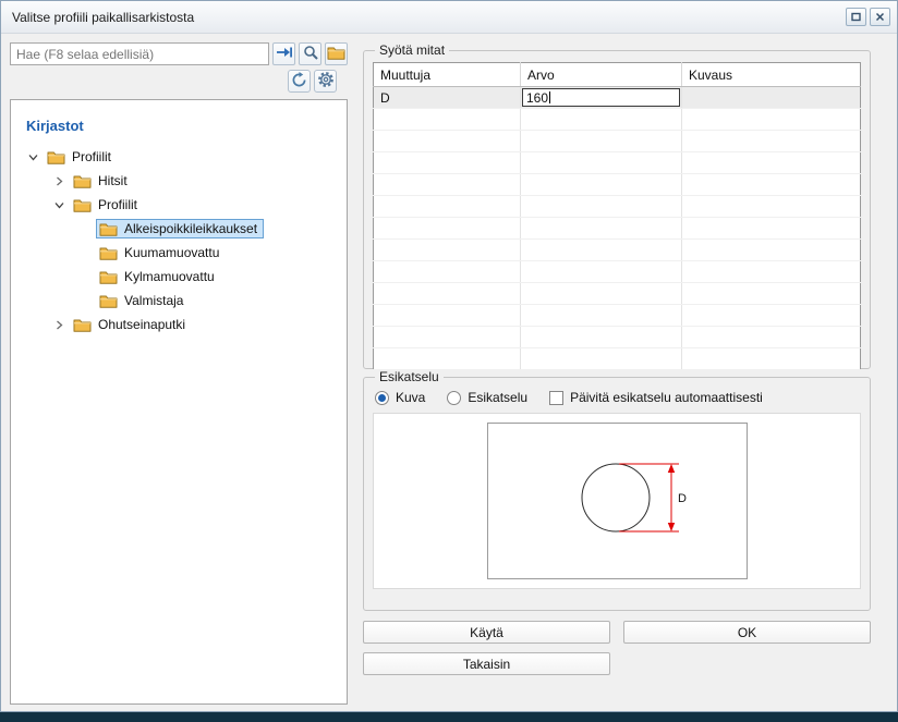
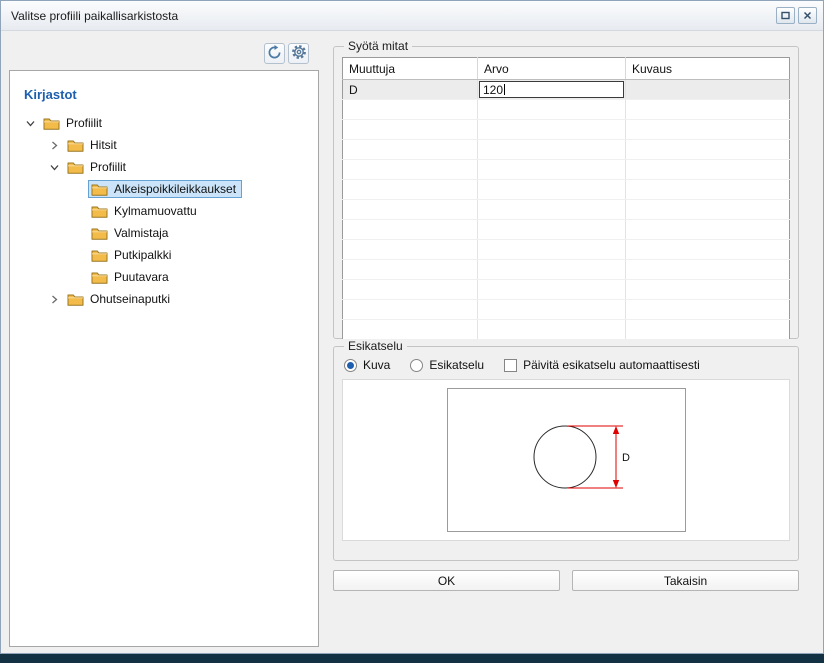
  Valitse profiili paikallisarkistosta
- Hae (F8 selaa edellisiä)
  Kirjastot
  Profiilit
  Hitsit
  Profiilit
  Alkeispoikkileikkaukset
- Kuumamuovattu
  Kylmamuovattu
  Valmistaja
+ Putkipalkki
+ Puutavara
  Ohutseinaputki
  Syötä mitat
  Muuttuja	Arvo	Kuvaus
- D	160
+ D	120
  Esikatselu
  Kuva
  Esikatselu
  Päivitä esikatselu automaattisesti
  D
- Käytä
  OK
  Takaisin
